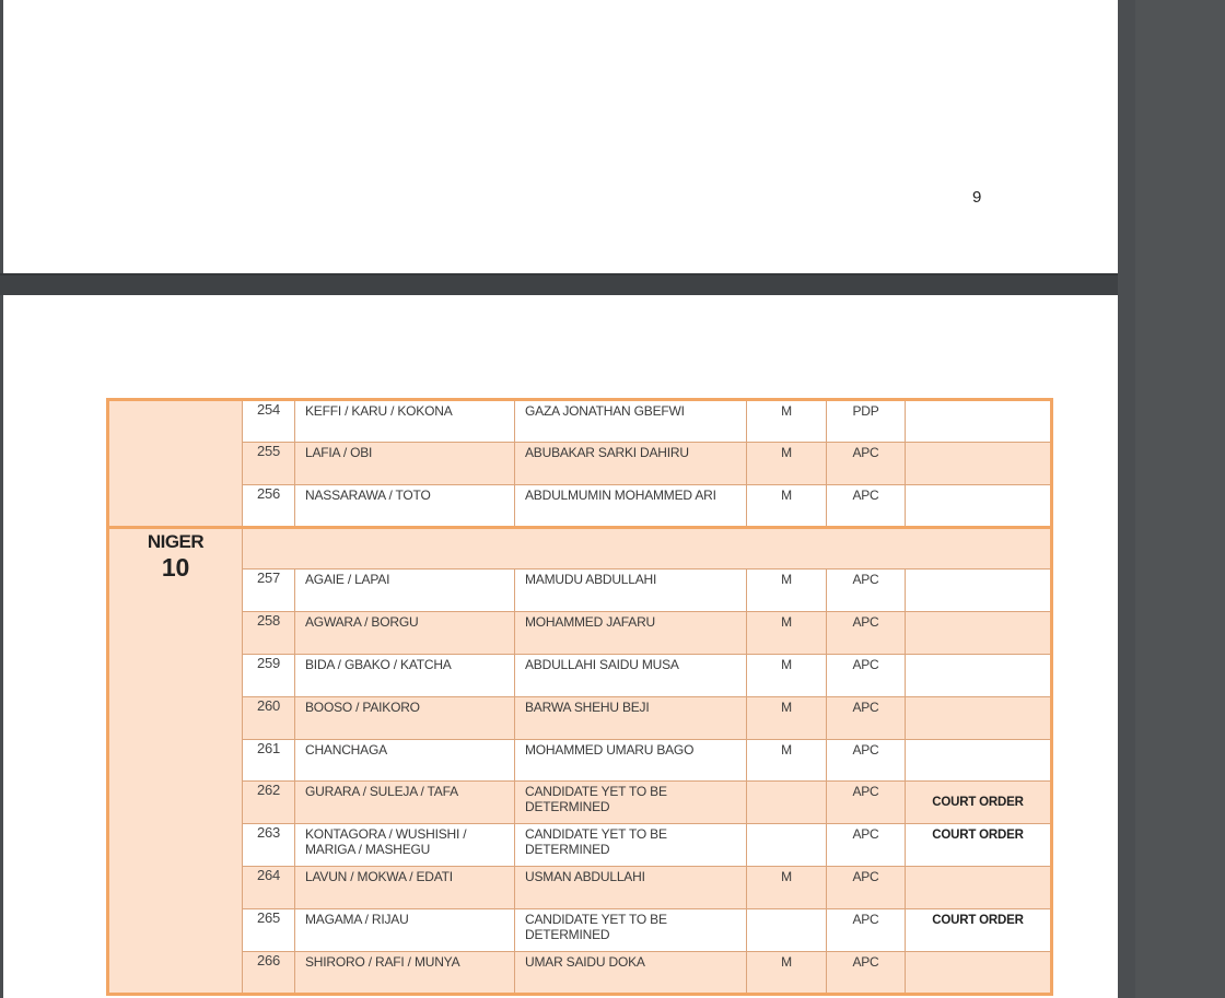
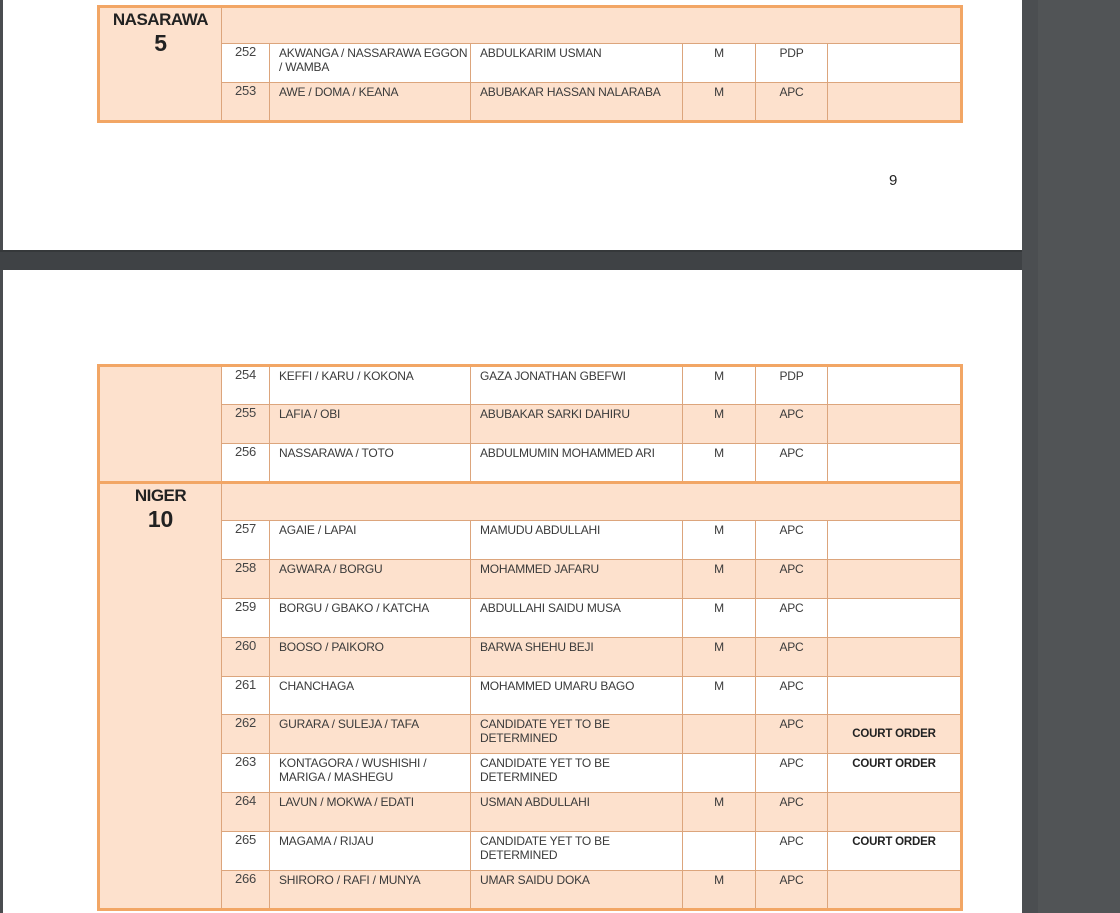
+ NASARAWA 5
+ 252	AKWANGA / NASSARAWA EGGON / WAMBA	ABDULKARIM USMAN	M	PDP
+ 253	AWE / DOMA / KEANA	ABUBAKAR HASSAN NALARABA	M	APC
  9
  	254	KEFFI / KARU / KOKONA	GAZA JONATHAN GBEFWI	M	PDP
  255	LAFIA / OBI	ABUBAKAR SARKI DAHIRU	M	APC
  256	NASSARAWA / TOTO	ABDULMUMIN MOHAMMED ARI	M	APC
  NIGER 10
  257	AGAIE / LAPAI	MAMUDU ABDULLAHI	M	APC
  258	AGWARA / BORGU	MOHAMMED JAFARU	M	APC
- 259	BIDA / GBAKO / KATCHA	ABDULLAHI SAIDU MUSA	M	APC
+ 259	BORGU / GBAKO / KATCHA	ABDULLAHI SAIDU MUSA	M	APC
  260	BOOSO / PAIKORO	BARWA SHEHU BEJI	M	APC
  261	CHANCHAGA	MOHAMMED UMARU BAGO	M	APC
  262	GURARA / SULEJA / TAFA	CANDIDATE YET TO BE DETERMINED		APC	COURT ORDER
  263	KONTAGORA / WUSHISHI / MARIGA / MASHEGU	CANDIDATE YET TO BE DETERMINED		APC	COURT ORDER
  264	LAVUN / MOKWA / EDATI	USMAN ABDULLAHI	M	APC
  265	MAGAMA / RIJAU	CANDIDATE YET TO BE DETERMINED		APC	COURT ORDER
  266	SHIRORO / RAFI / MUNYA	UMAR SAIDU DOKA	M	APC
